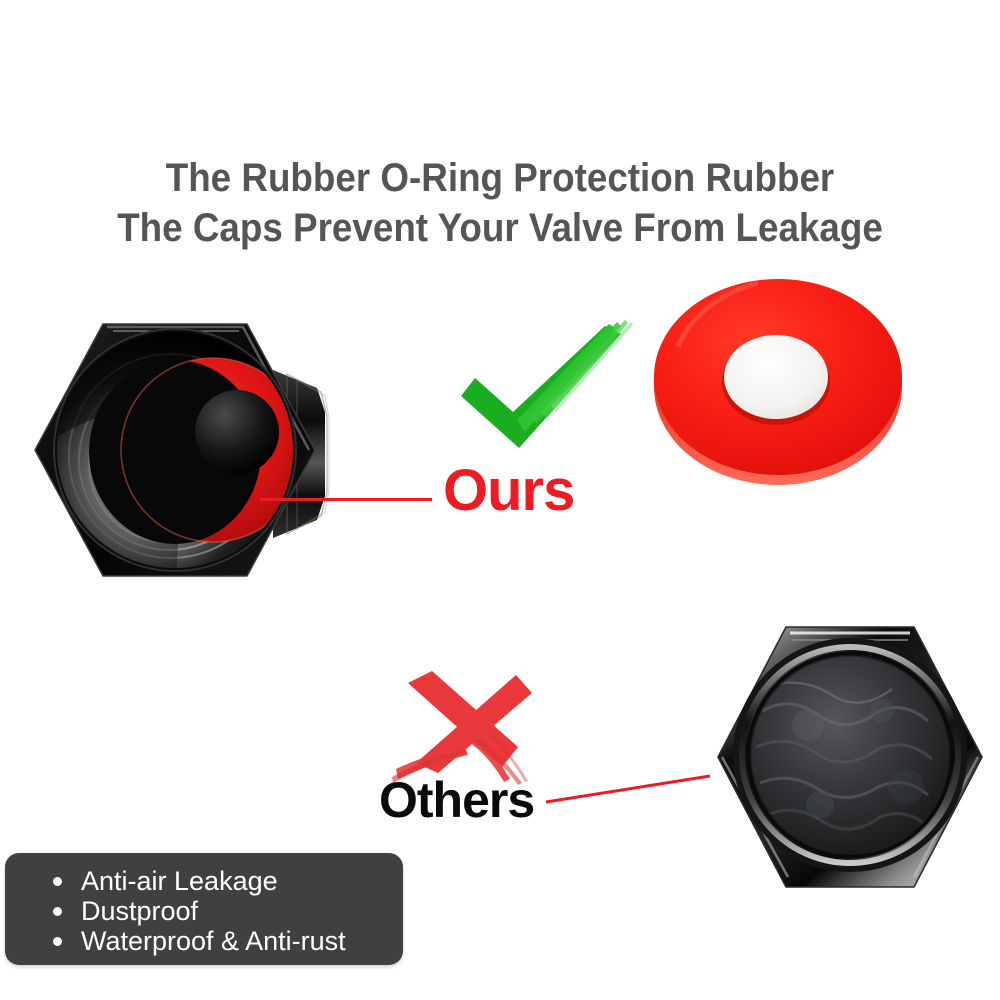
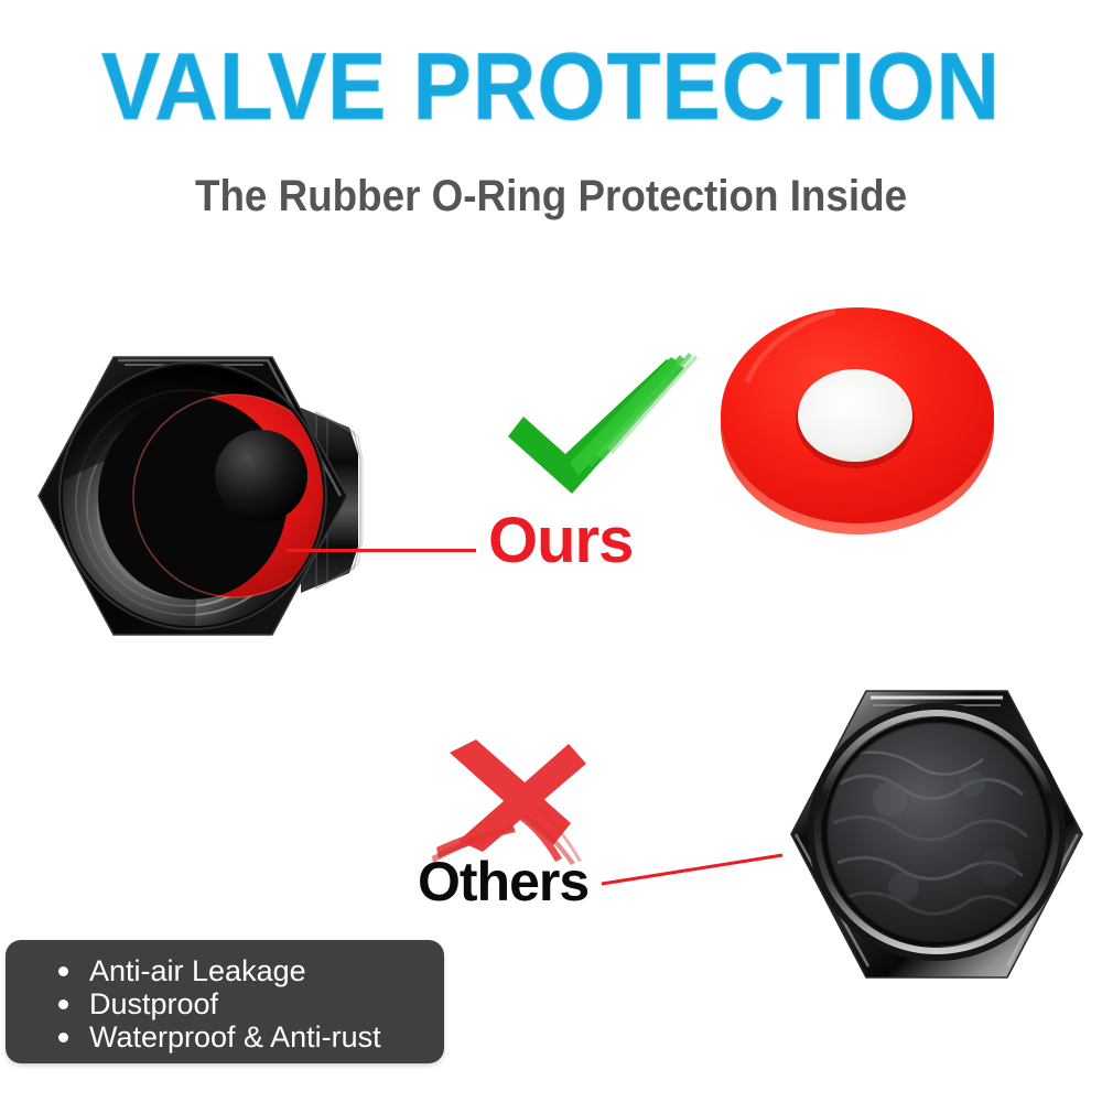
+ VALVE PROTECTION
- The Rubber O-Ring Protection Rubber
+ The Rubber O-Ring Protection Inside
- The Caps Prevent Your Valve From Leakage
  Ours
  Others
  Anti-air Leakage
  Dustproof
  Waterproof & Anti-rust
